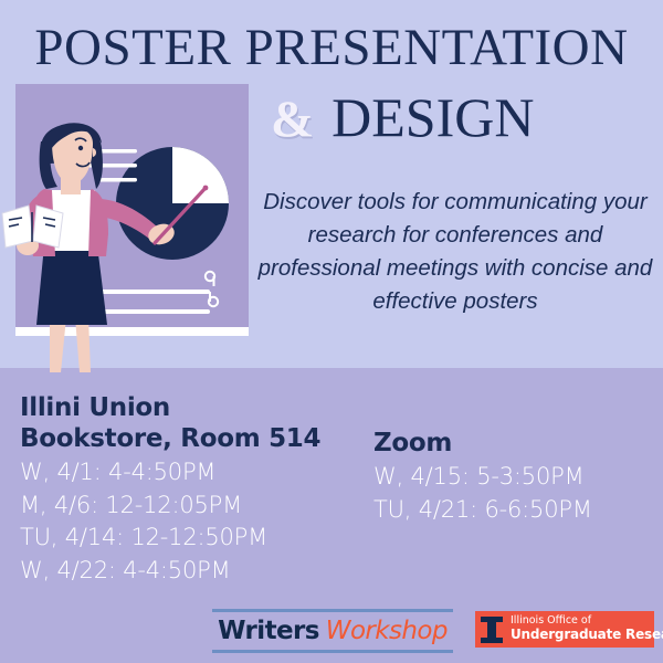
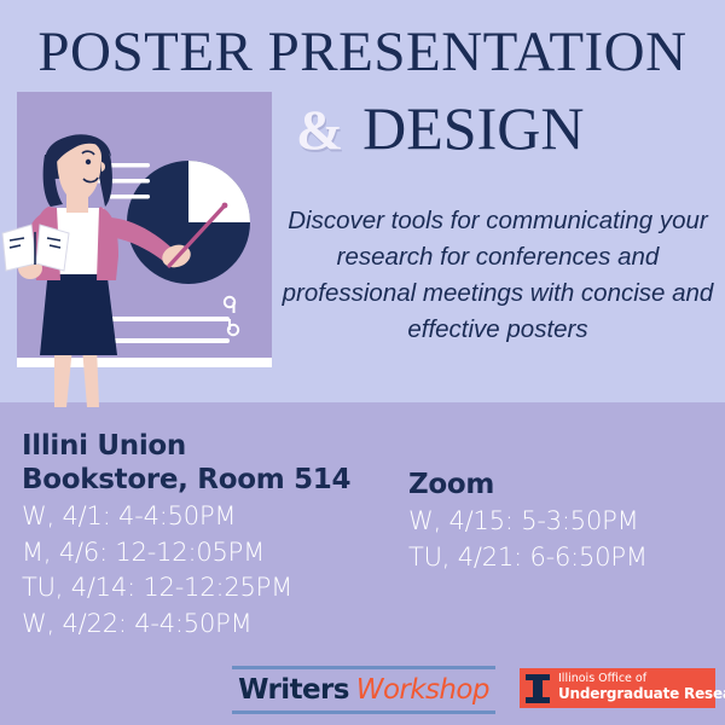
  POSTER PRESENTATION
  & DESIGN
  Discover tools for communicating your research for conferences and professional meetings with concise and effective posters
  Illini Union
  Bookstore, Room 514
  W, 4/1: 4-4:50PM
  M, 4/6: 12-12:05PM
- TU, 4/14: 12-12:50PM
+ TU, 4/14: 12-12:25PM
  W, 4/22: 4-4:50PM
  Zoom
  W, 4/15: 5-3:50PM
  TU, 4/21: 6-6:50PM
  Writers Workshop
  Illinois Office of
  Undergraduate Rese
